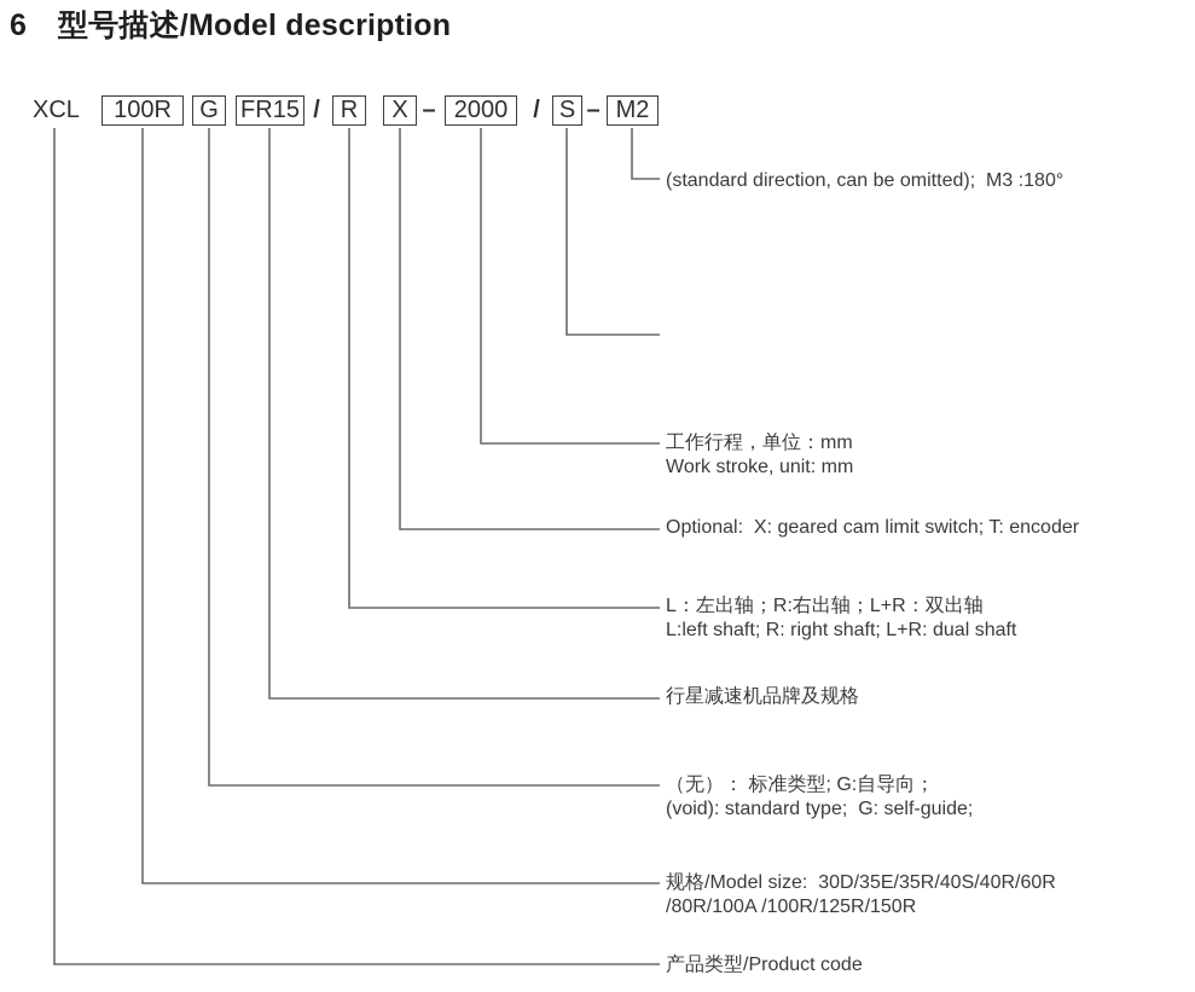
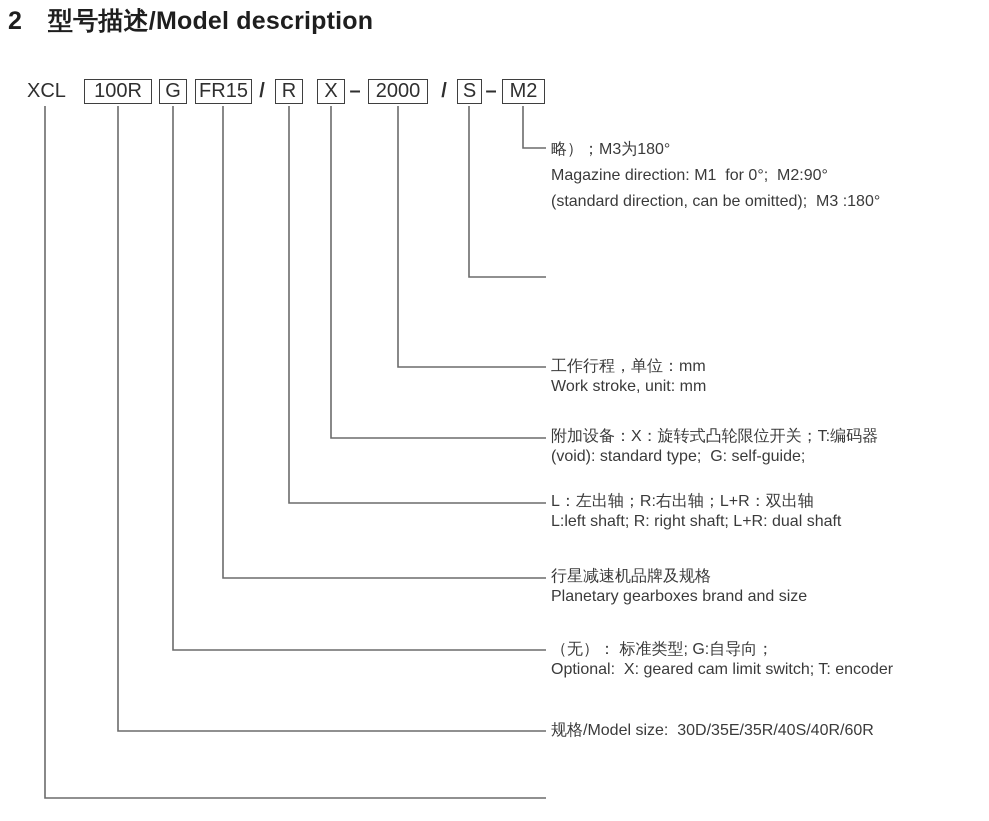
- 6
+ 2
  型号描述/Model description
  XCL
  100R
  G
  FR15
  /
  R
  X
  –
  2000
  /
  S
  –
  M2
+ 略）；M3为180°
+ Magazine direction: M1 for 0°; M2:90°
  (standard direction, can be omitted); M3 :180°
  工作行程，单位：mm
  Work stroke, unit: mm
+ 附加设备：X：旋转式凸轮限位开关；T:编码器
- Optional: X: geared cam limit switch; T: encoder
+ (void): standard type; G: self-guide;
  L：左出轴；R:右出轴；L+R：双出轴
  L:left shaft; R: right shaft; L+R: dual shaft
  行星减速机品牌及规格
+ Planetary gearboxes brand and size
  （无）： 标准类型; G:自导向；
- (void): standard type; G: self-guide;
+ Optional: X: geared cam limit switch; T: encoder
  规格/Model size: 30D/35E/35R/40S/40R/60R
- /80R/100A /100R/125R/150R
- 产品类型/Product code
